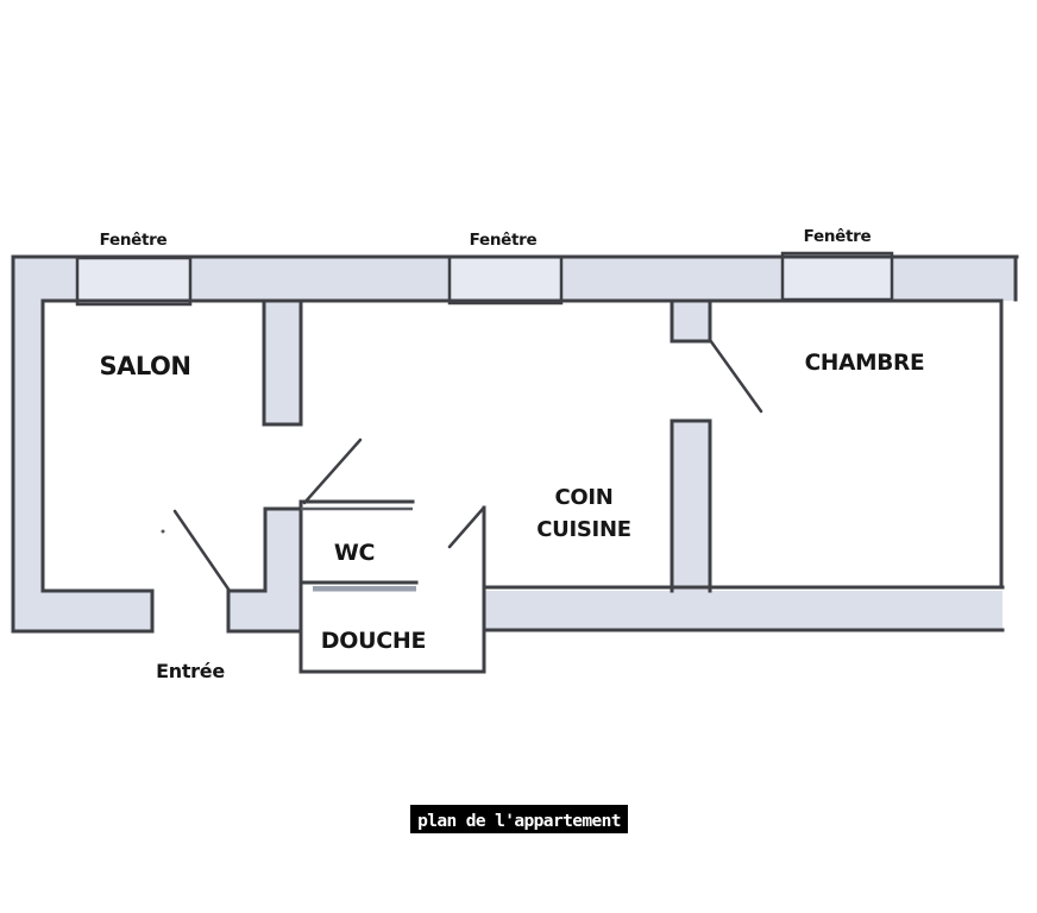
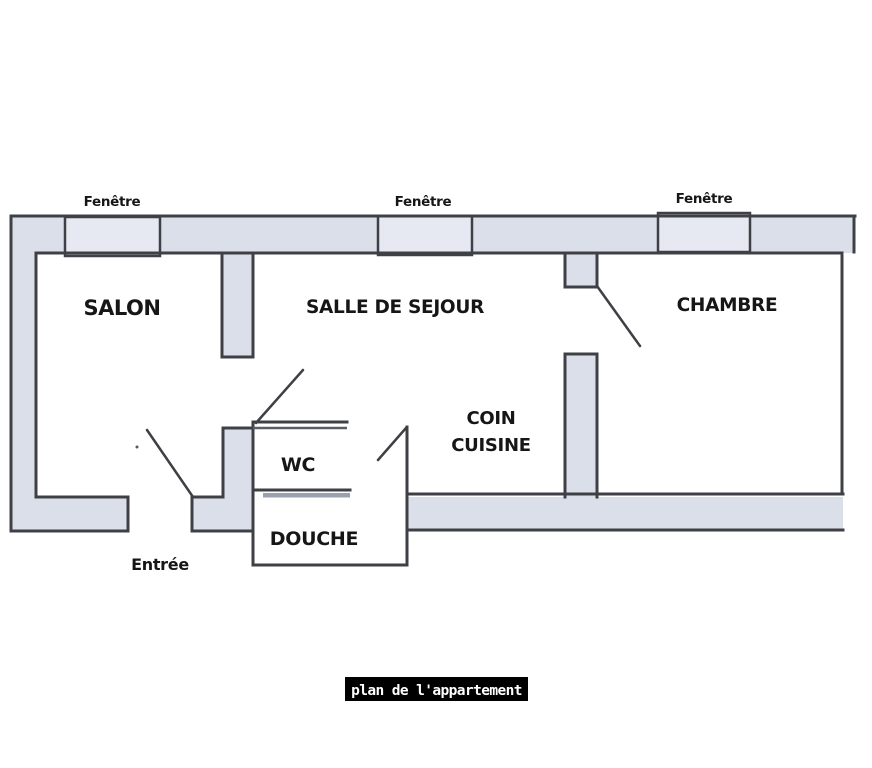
  Fenêtre
  Fenêtre
  Fenêtre
  SALON
+ SALLE DE SEJOUR
  CHAMBRE
  COIN
  CUISINE
  WC
  DOUCHE
  Entrée
  plan de l'appartement
